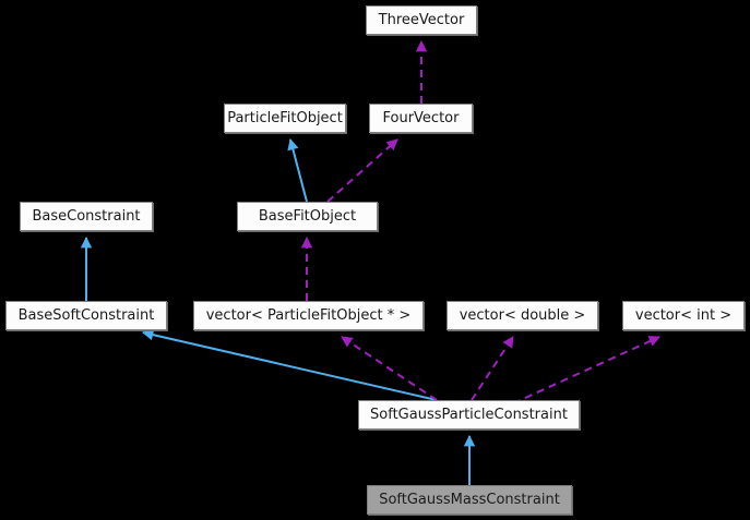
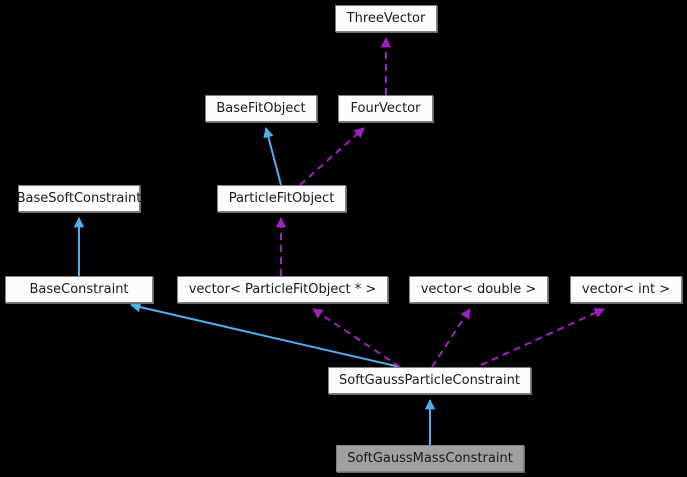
  ThreeVector
- ParticleFitObject
+ BaseFitObject
  FourVector
- BaseConstraint
+ BaseSoftConstraint
- BaseFitObject
+ ParticleFitObject
- BaseSoftConstraint
+ BaseConstraint
  vector< ParticleFitObject * >
  vector< double >
  vector< int >
  SoftGaussParticleConstraint
  SoftGaussMassConstraint
